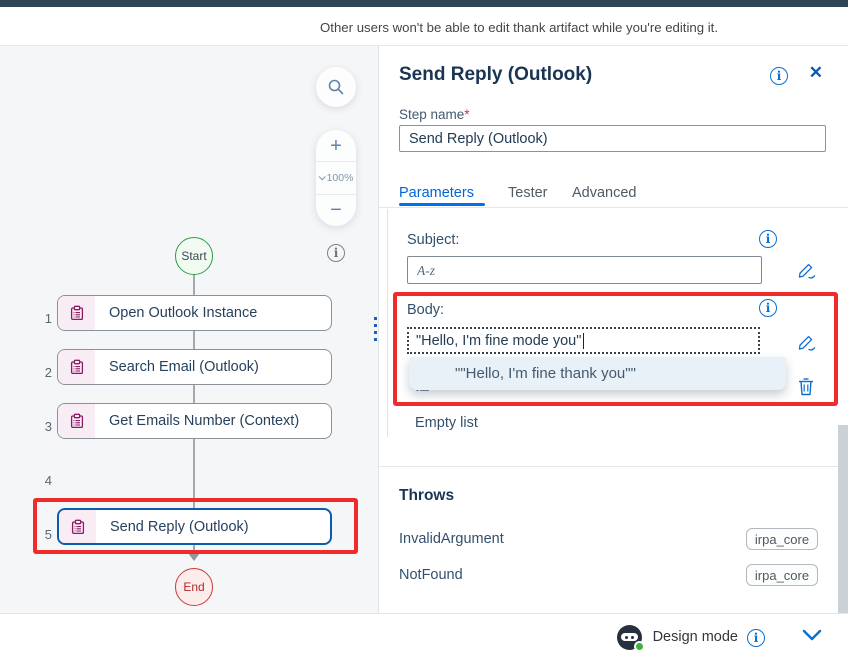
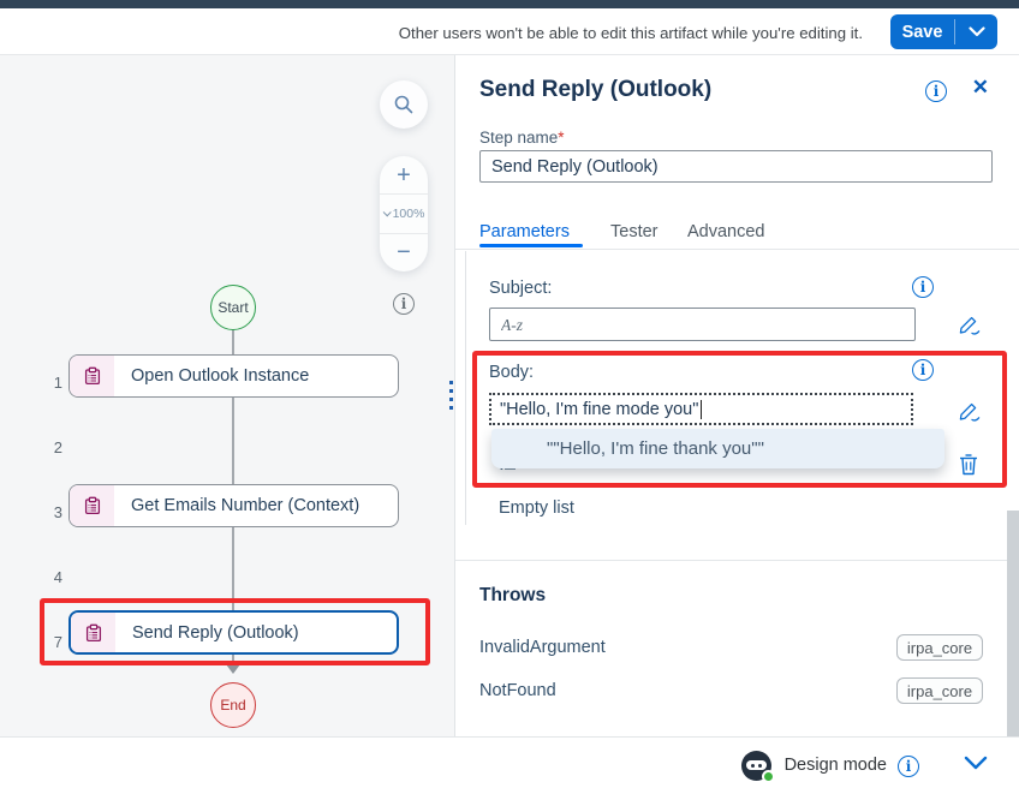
- Other users won't be able to edit thank artifact while you're editing it.
+ Other users won't be able to edit this artifact while you're editing it.
+ Save
  +
  100%
  −
  i
  Start
  Open Outlook Instance
  1
- Search Email (Outlook)
  2
  Get Emails Number (Context)
  3
  4
  Send Reply (Outlook)
- 5
+ 7
  End
  Send Reply (Outlook)
  i
  ✕
  Step name*
  Send Reply (Outlook)
  Parameters
  Tester
  Advanced
  Subject:
  i
  A-z
  Body:
  i
  "Hello, I'm fine mode you"
  ""Hello, I'm fine thank you""
  Empty list
  Throws
  InvalidArgument
  irpa_core
  NotFound
  irpa_core
  Design mode
  i
